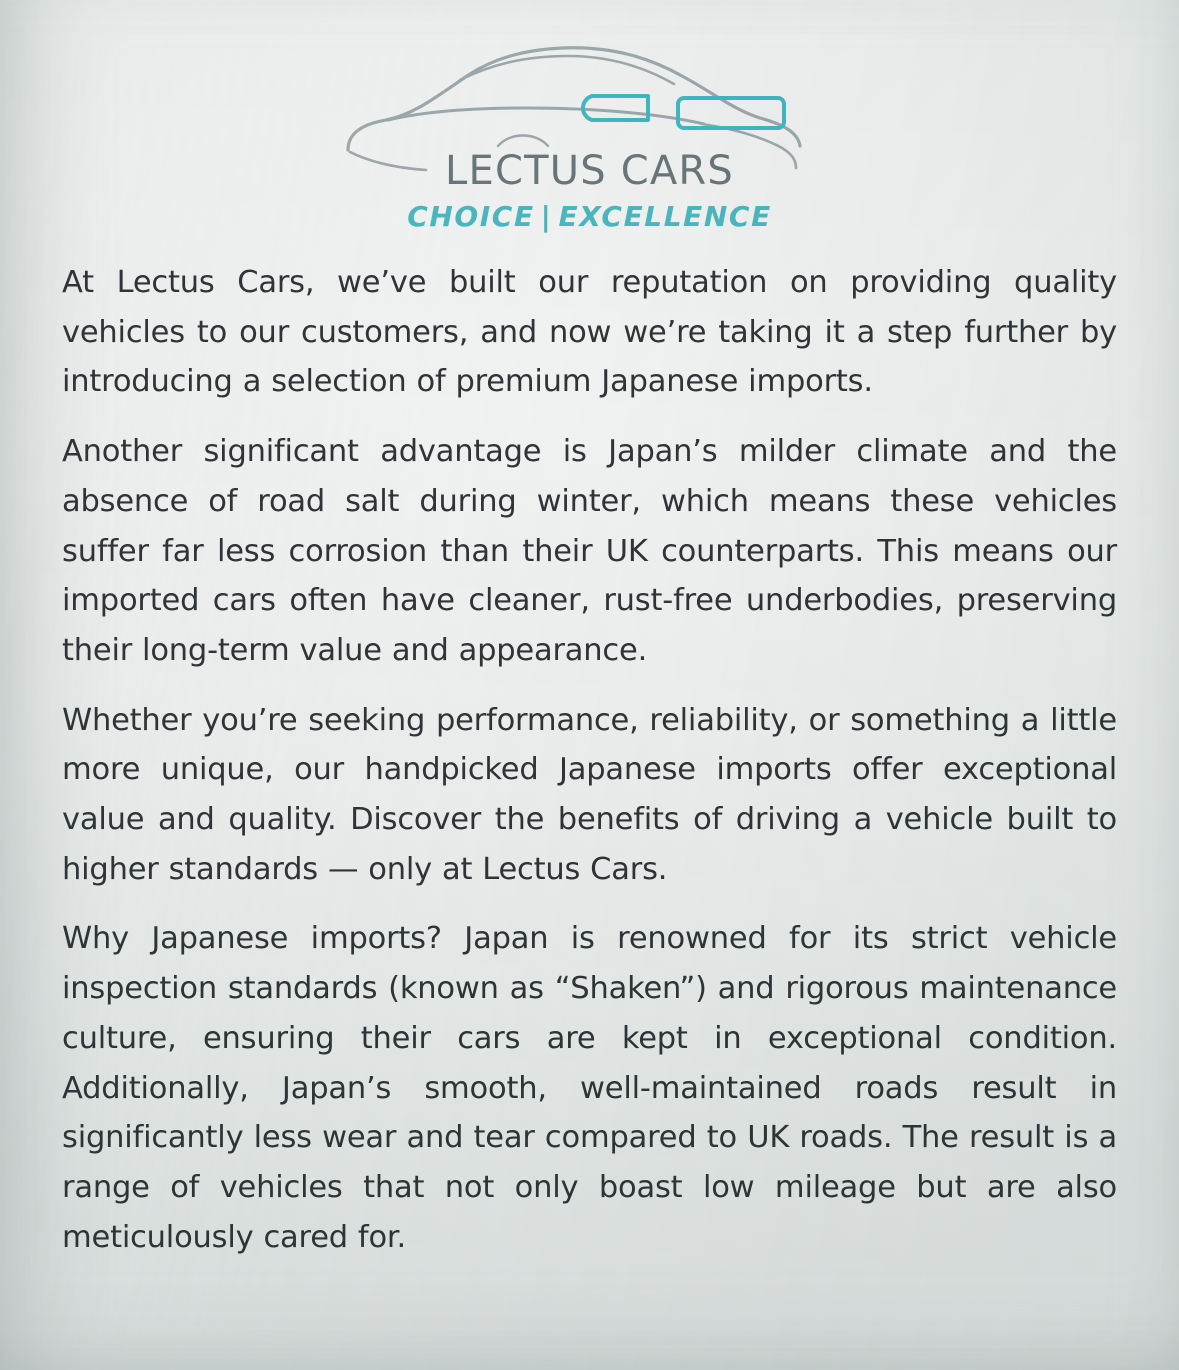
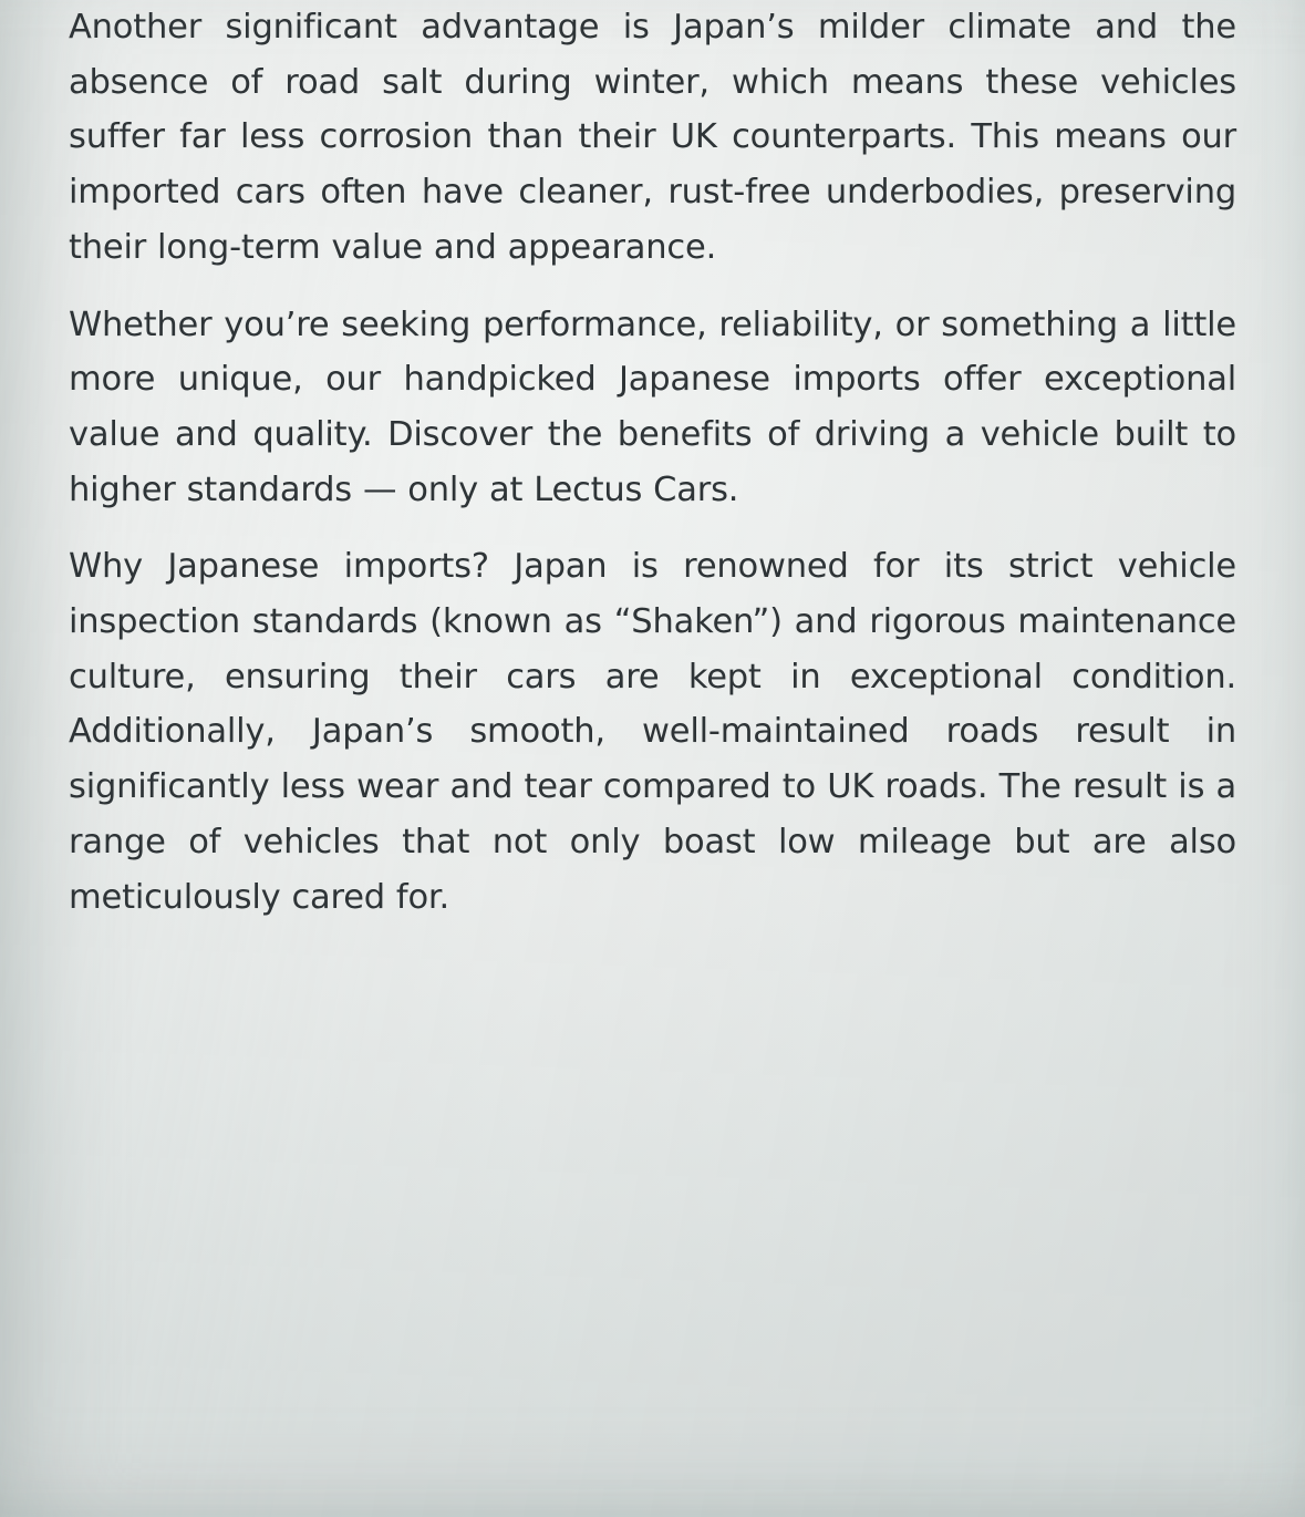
- LECTUS CARS
- CHOICE | EXCELLENCE
- At Lectus Cars, we’ve built our reputation on providing quality vehicles to our customers, and now we’re taking it a step further by introducing a selection of premium Japanese imports.
  Another significant advantage is Japan’s milder climate and the absence of road salt during winter, which means these vehicles suffer far less corrosion than their UK counterparts. This means our imported cars often have cleaner, rust-free underbodies, preserving their long-term value and appearance.
  Whether you’re seeking performance, reliability, or something a little more unique, our handpicked Japanese imports offer exceptional value and quality. Discover the benefits of driving a vehicle built to higher standards — only at Lectus Cars.
  Why Japanese imports? Japan is renowned for its strict vehicle inspection standards (known as “Shaken”) and rigorous maintenance culture, ensuring their cars are kept in exceptional condition. Additionally, Japan’s smooth, well-maintained roads result in significantly less wear and tear compared to UK roads. The result is a range of vehicles that not only boast low mileage but are also meticulously cared for.
